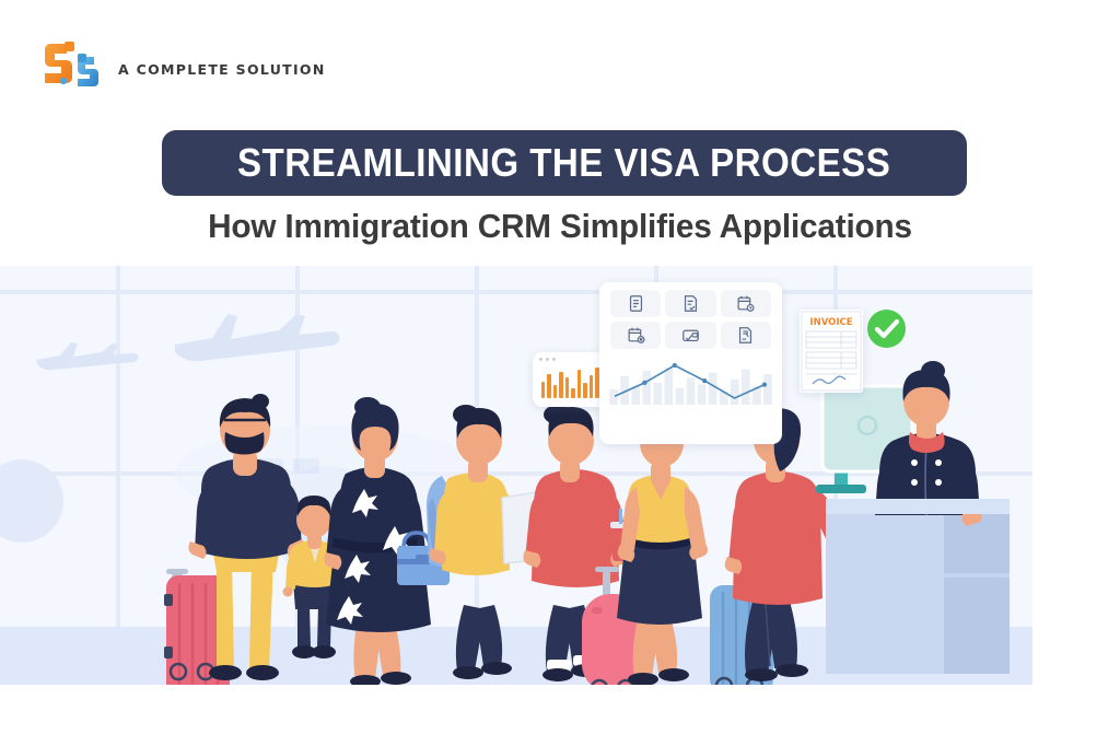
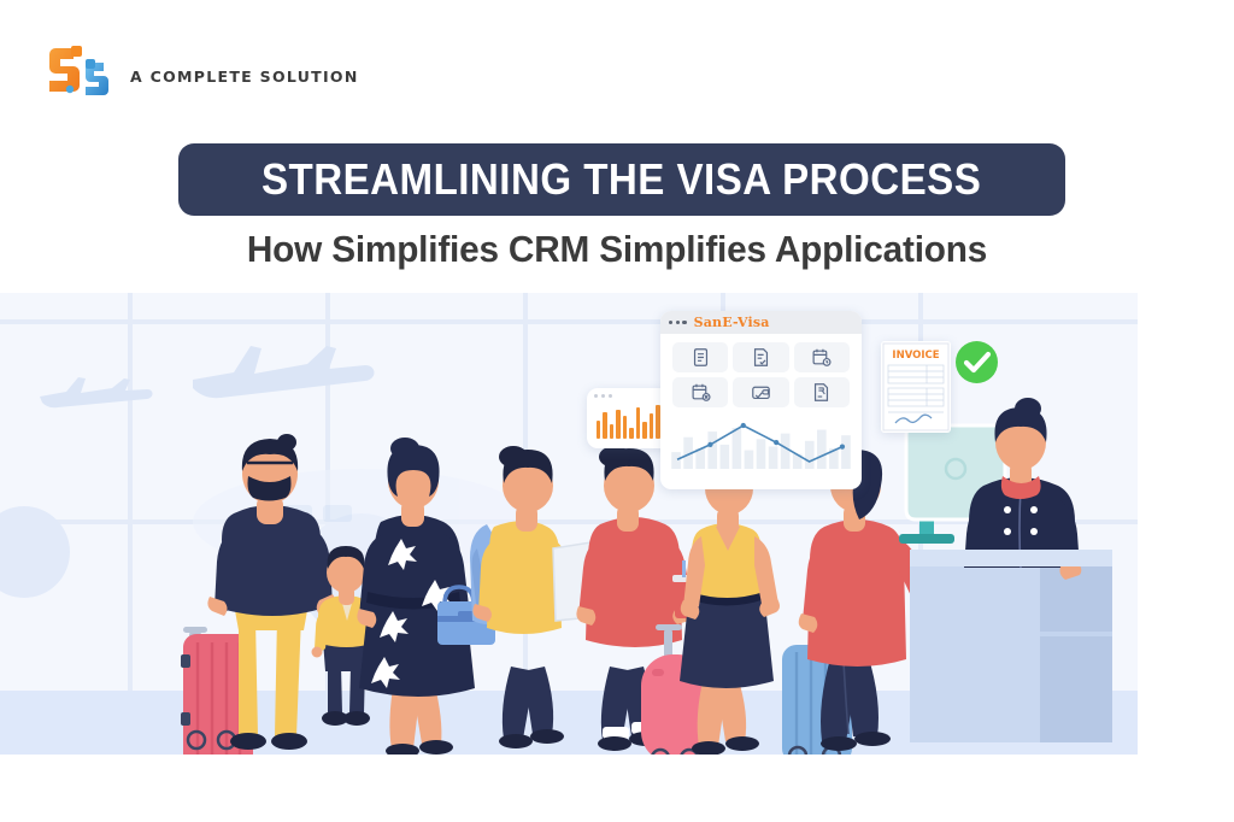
  A COMPLETE SOLUTION
  STREAMLINING THE VISA PROCESS
- How Immigration CRM Simplifies Applications
+ How Simplifies CRM Simplifies Applications
+ SanE-Visa
  INVOICE
